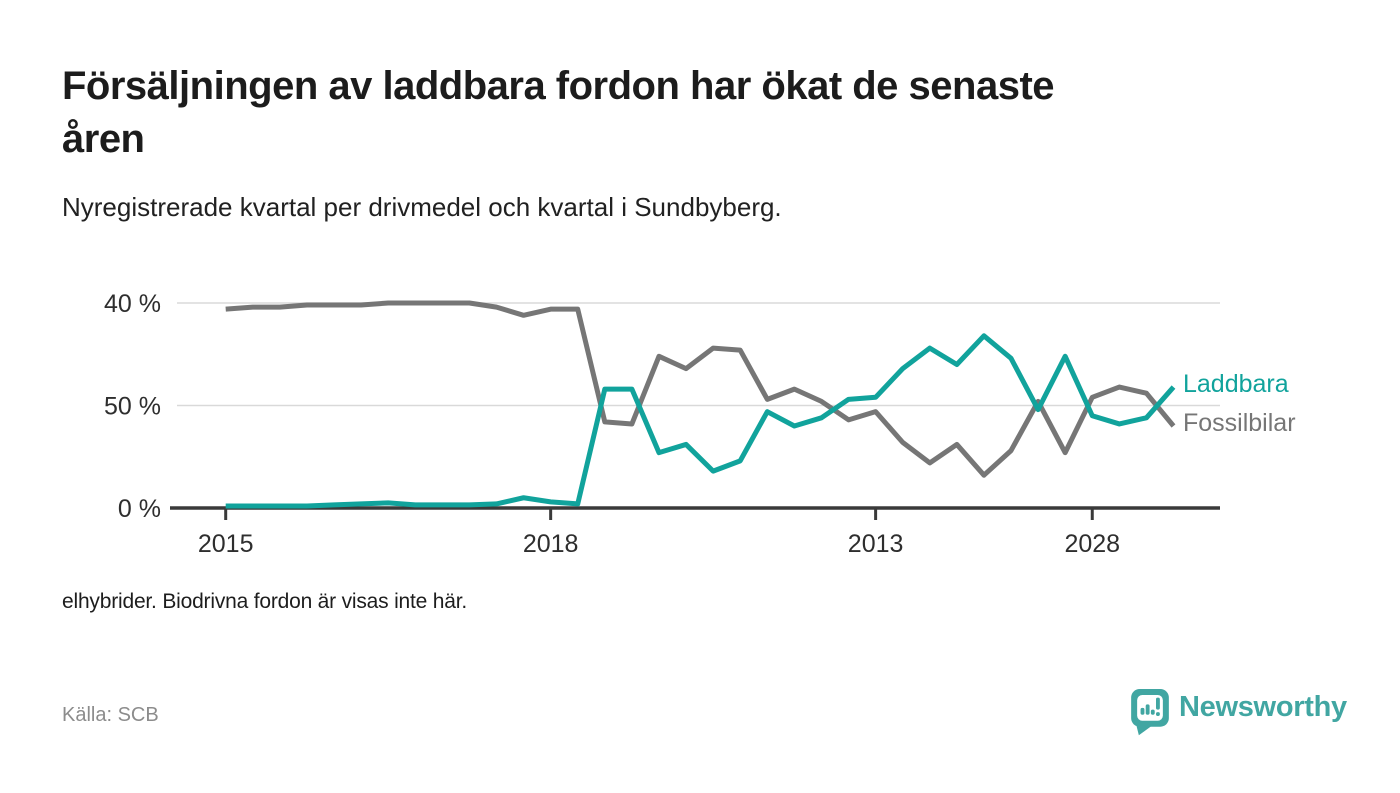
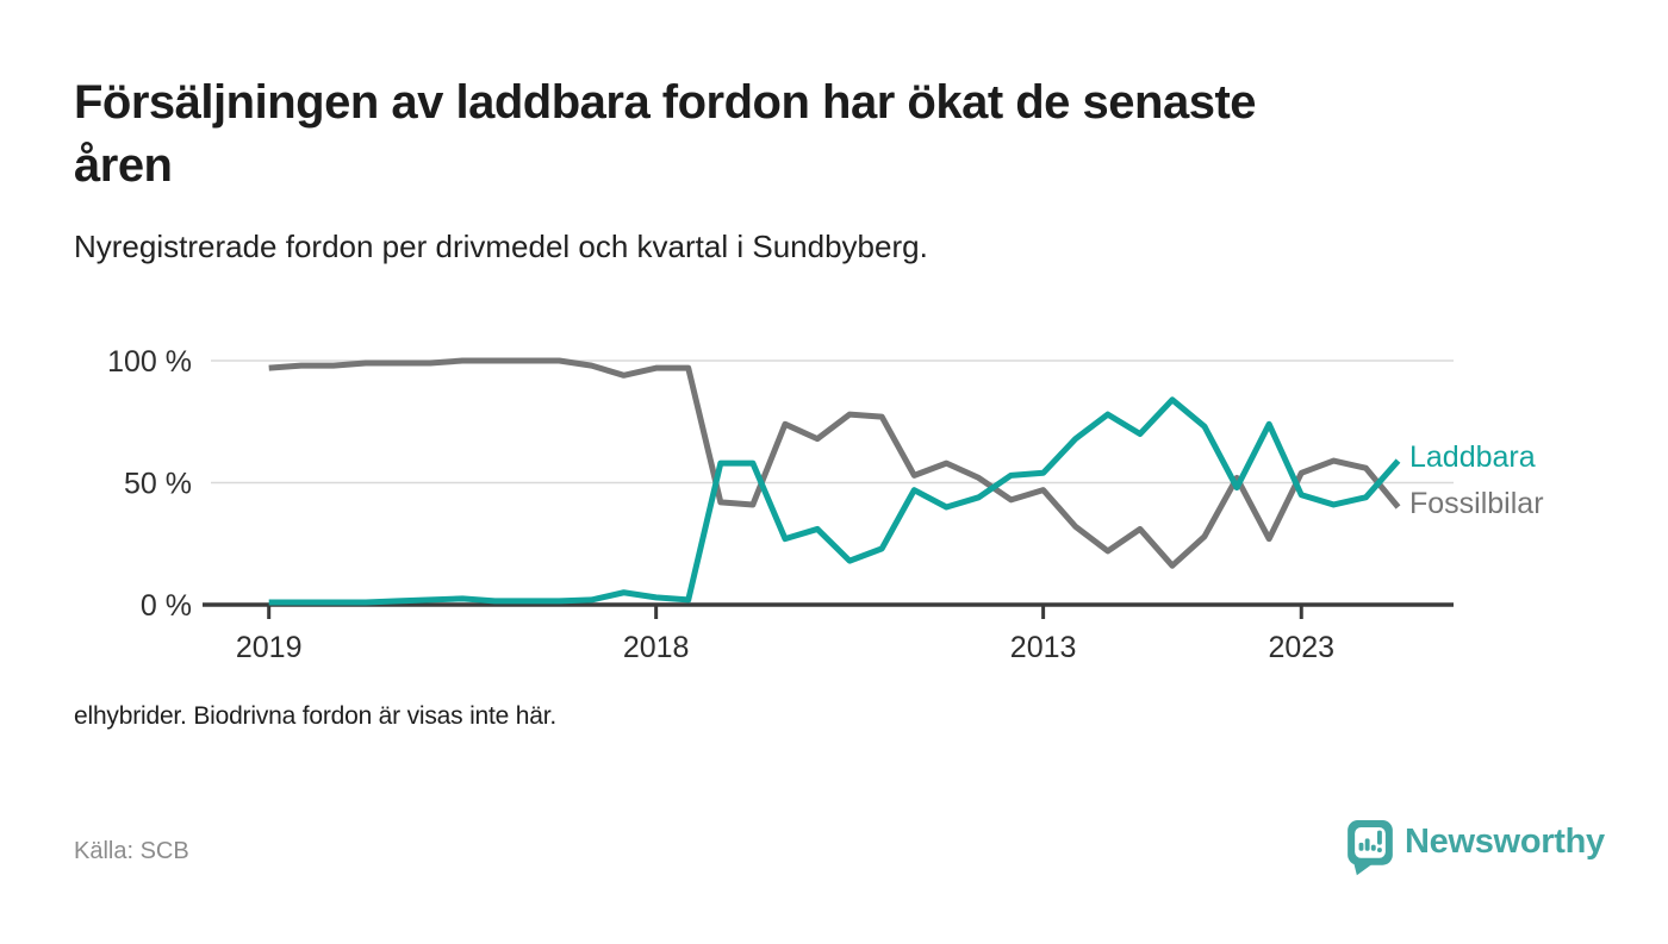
  Försäljningen av laddbara fordon har ökat de senaste
  åren
- Nyregistrerade kvartal per drivmedel och kvartal i Sundbyberg.
+ Nyregistrerade fordon per drivmedel och kvartal i Sundbyberg.
  0 %
  50 %
- 40 %
+ 100 %
- 2015
+ 2019
  2018
  2013
- 2028
+ 2023
  Laddbara
  Fossilbilar
  elhybrider. Biodrivna fordon är visas inte här.
  Källa: SCB
  Newsworthy
